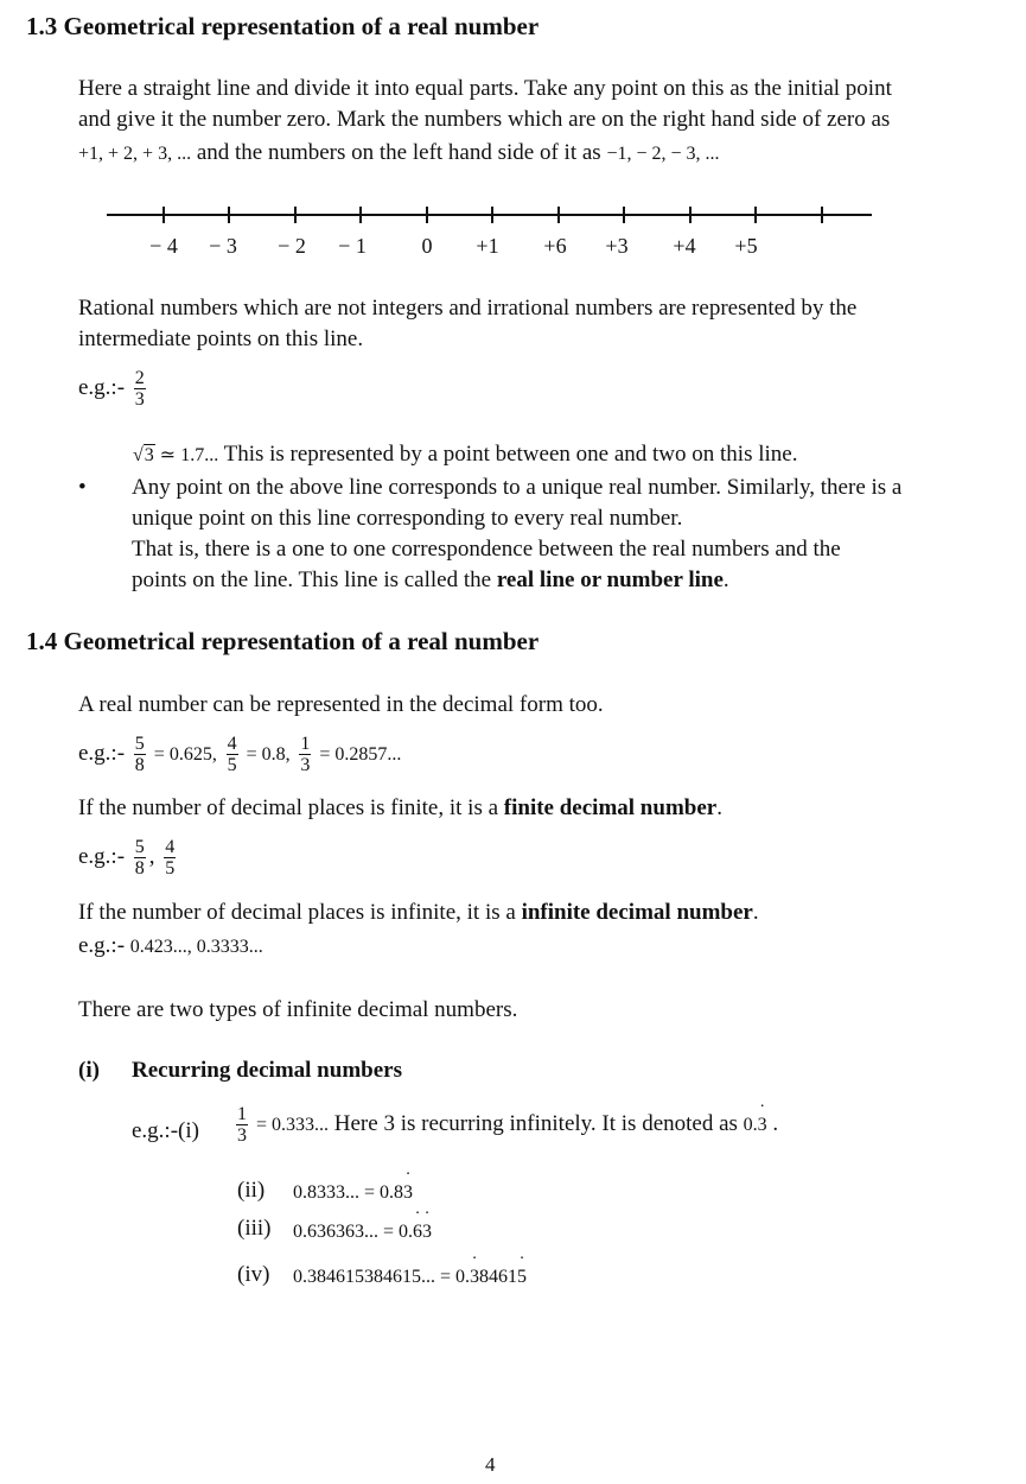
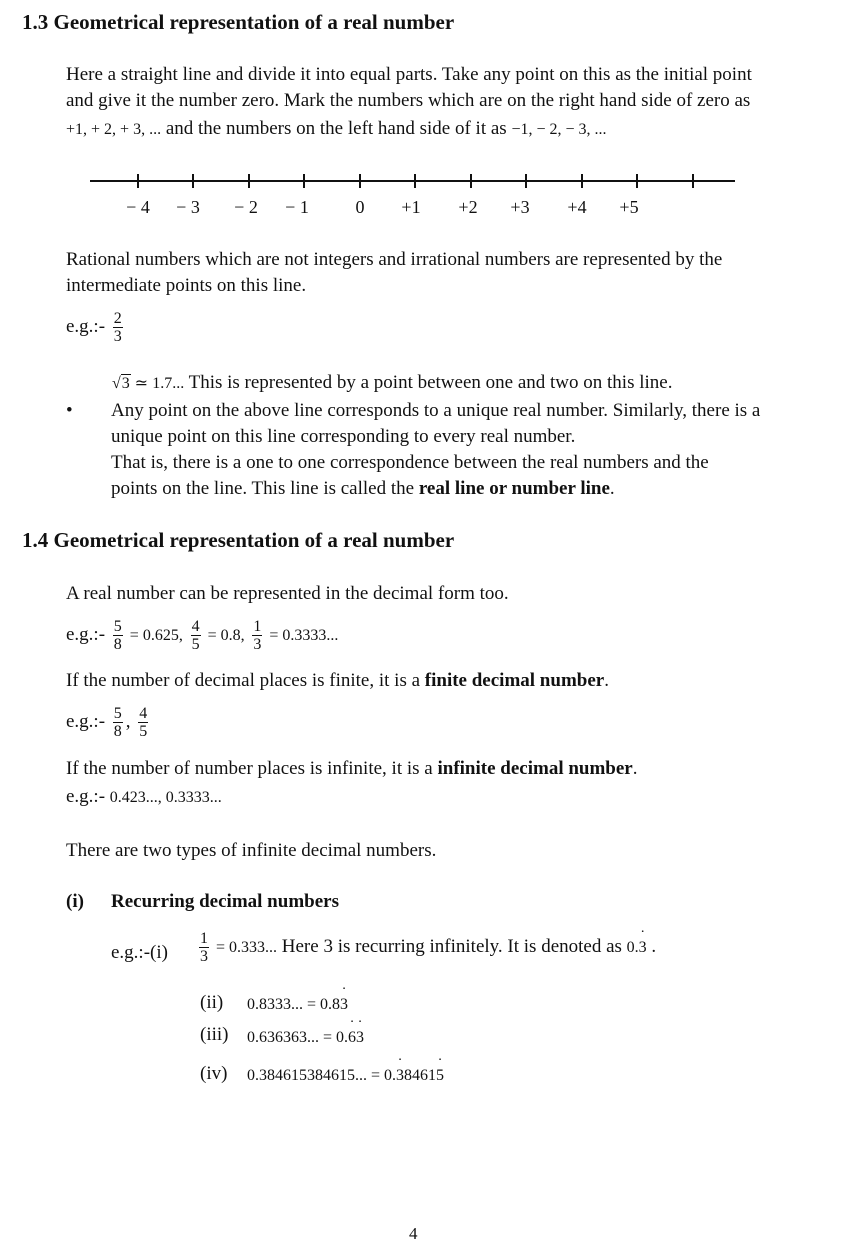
  1.3 Geometrical representation of a real number
  Here a straight line and divide it into equal parts. Take any point on this as the initial point
  and give it the number zero. Mark the numbers which are on the right hand side of zero as
  +1, + 2, + 3, ... and the numbers on the left hand side of it as −1, − 2, − 3, ...
  − 4
  − 3
  − 2
  − 1
  0
  +1
- +6
+ +2
  +3
  +4
  +5
  Rational numbers which are not integers and irrational numbers are represented by the
  intermediate points on this line.
  e.g.:-
  2
  3
  √3 ≃ 1.7... This is represented by a point between one and two on this line.
  •
  Any point on the above line corresponds to a unique real number. Similarly, there is a
  unique point on this line corresponding to every real number.
  That is, there is a one to one correspondence between the real numbers and the
  points on the line. This line is called the real line or number line.
  1.4 Geometrical representation of a real number
  A real number can be represented in the decimal form too.
  e.g.:-
  5
  8
  = 0.625,
  4
  5
  = 0.8,
  1
  3
- = 0.2857...
+ = 0.3333...
  If the number of decimal places is finite, it is a finite decimal number.
  e.g.:-
  5
  8
  ,
  4
  5
- If the number of decimal places is infinite, it is a infinite decimal number.
+ If the number of number places is infinite, it is a infinite decimal number.
  e.g.:- 0.423..., 0.3333...
  There are two types of infinite decimal numbers.
  (i)
  Recurring decimal numbers
  e.g.:-(i)
  1
  3
  = 0.333... Here 3 is recurring infinitely. It is denoted as 0.3 .
  (ii)
  0.8333... = 0.83
  (iii)
  0.636363... = 0.63
  (iv)
  0.384615384615... = 0.384615
  4
